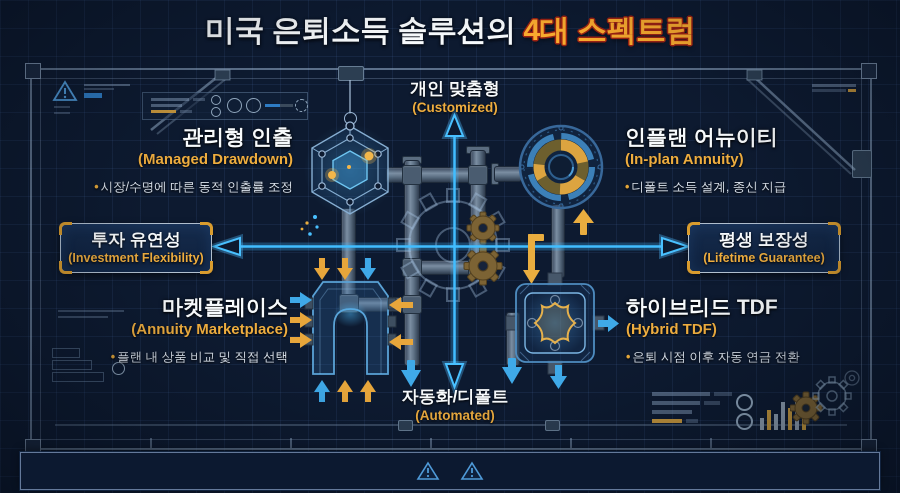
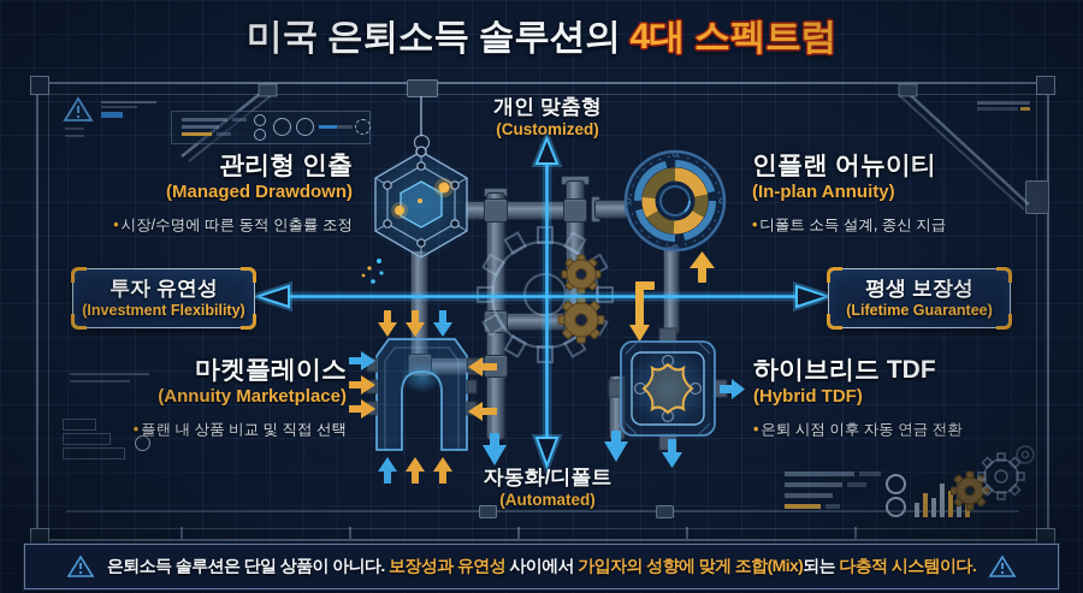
+ 은퇴소득 솔루션은 단일 상품이 아니다. 보장성과 유연성 사이에서 가입자의 성향에 맞게 조합(Mix)되는 다층적 시스템이다.
